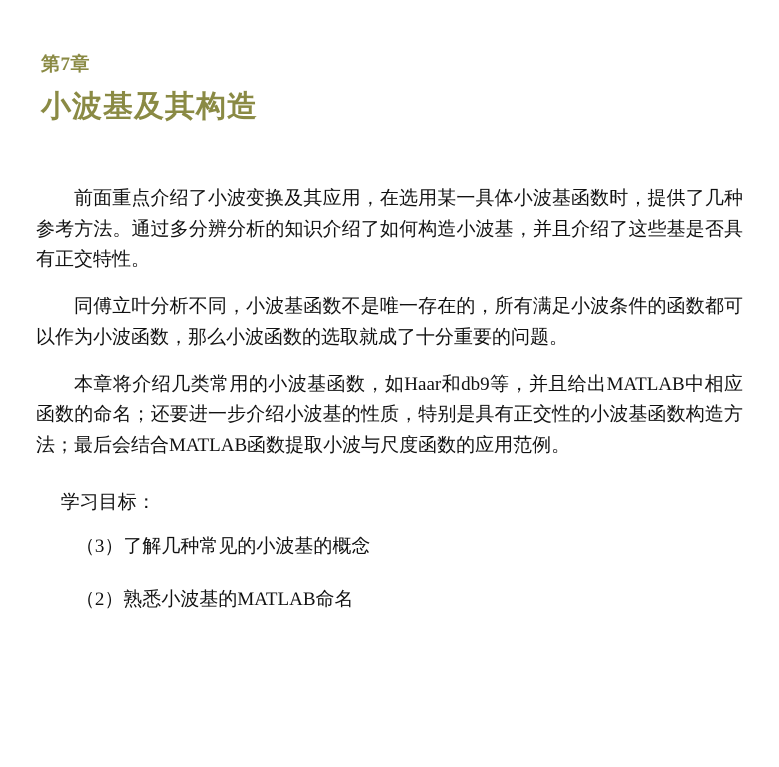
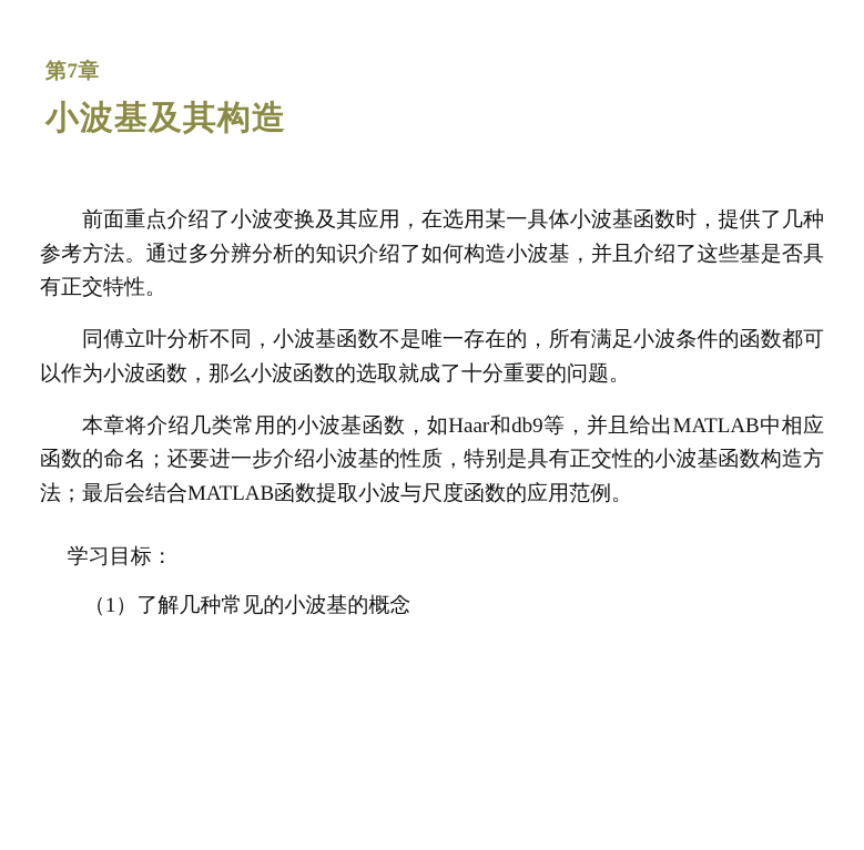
  第7章
  小波基及其构造
  前面重点介绍了小波变换及其应用，在选用某一具体小波基函数时，提供了几种参考方法。通过多分辨分析的知识介绍了如何构造小波基，并且介绍了这些基是否具有正交特性。
  同傅立叶分析不同，小波基函数不是唯一存在的，所有满足小波条件的函数都可以作为小波函数，那么小波函数的选取就成了十分重要的问题。
  本章将介绍几类常用的小波基函数，如Haar和db9等，并且给出MATLAB中相应函数的命名；还要进一步介绍小波基的性质，特别是具有正交性的小波基函数构造方法；最后会结合MATLAB函数提取小波与尺度函数的应用范例。
  学习目标：
- （3）了解几种常见的小波基的概念
+ （1）了解几种常见的小波基的概念
- （2）熟悉小波基的MATLAB命名
